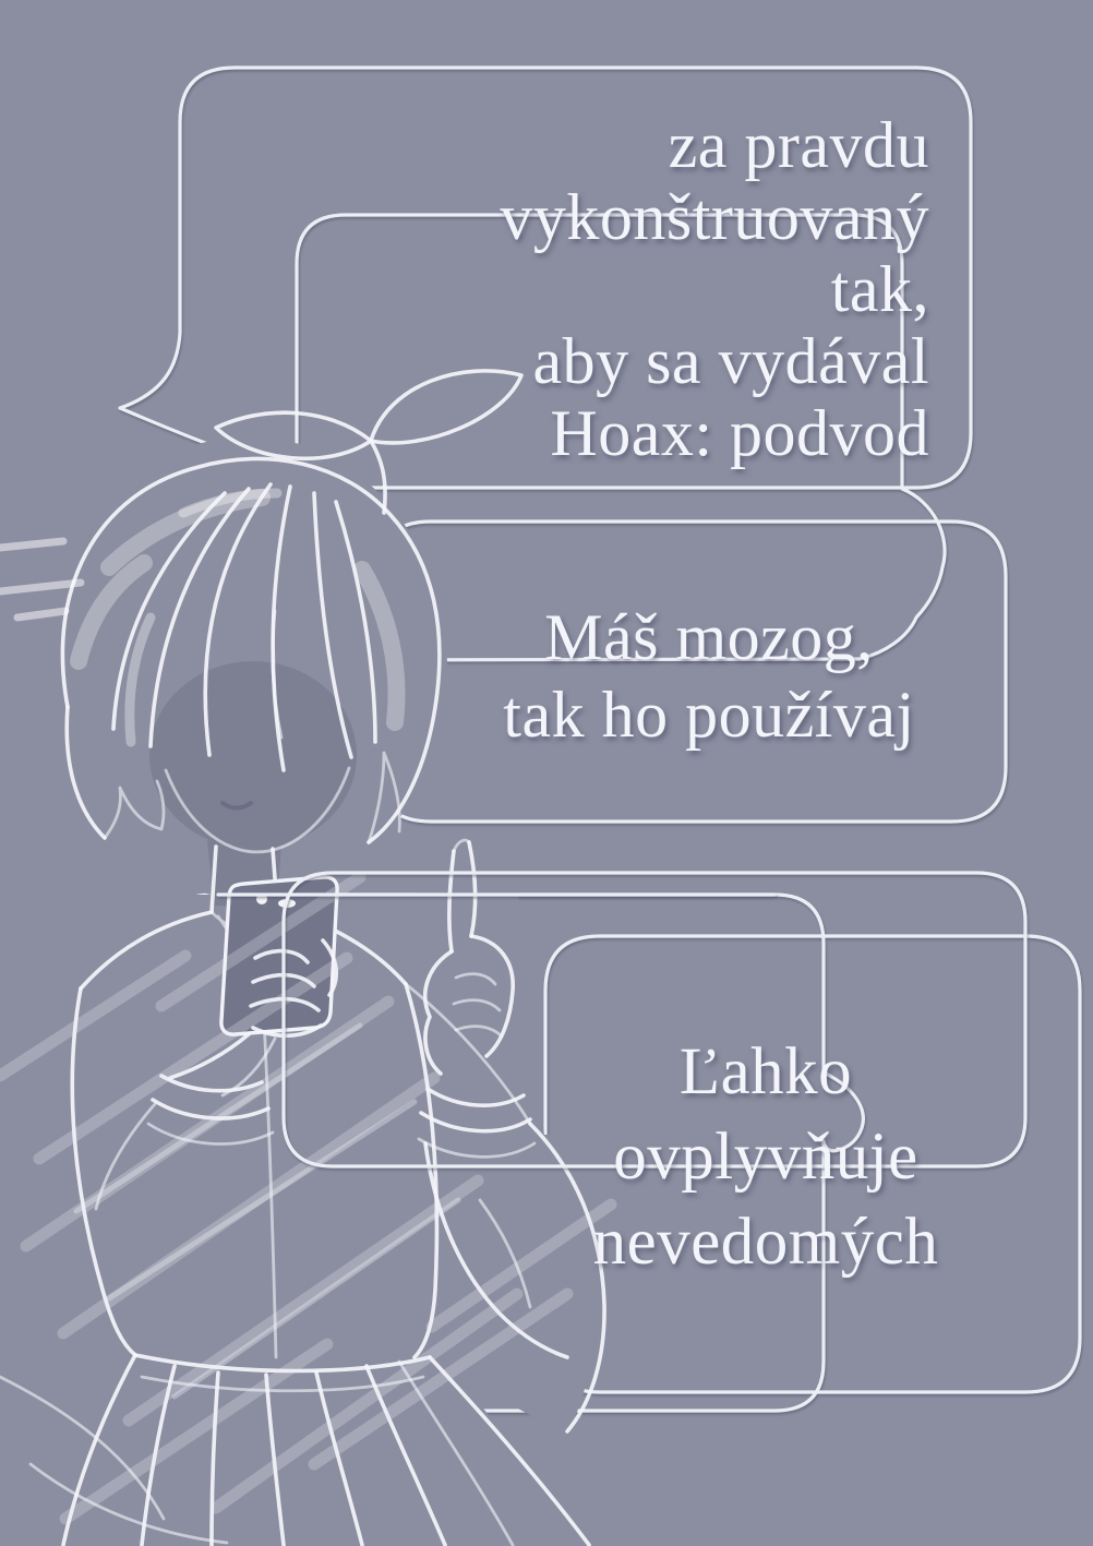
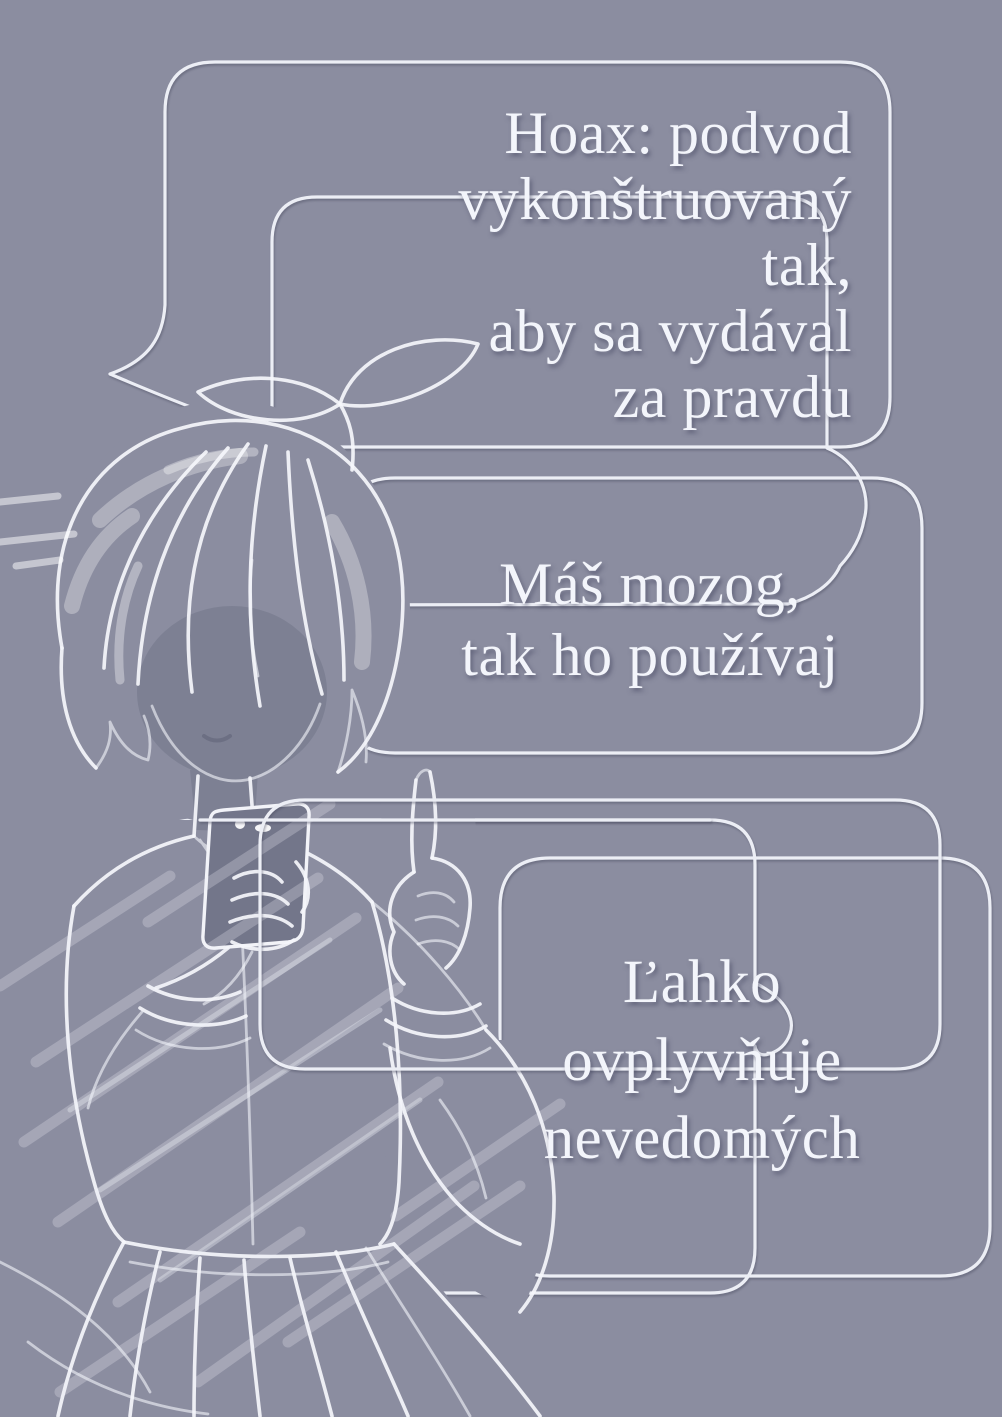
- za pravdu
+ Hoax: podvod
  vykonštruovaný
  tak,
  aby sa vydával
- Hoax: podvod
+ za pravdu
  Máš mozog,
  tak ho používaj
  Ľahko
  ovplyvňuje
  nevedomých
